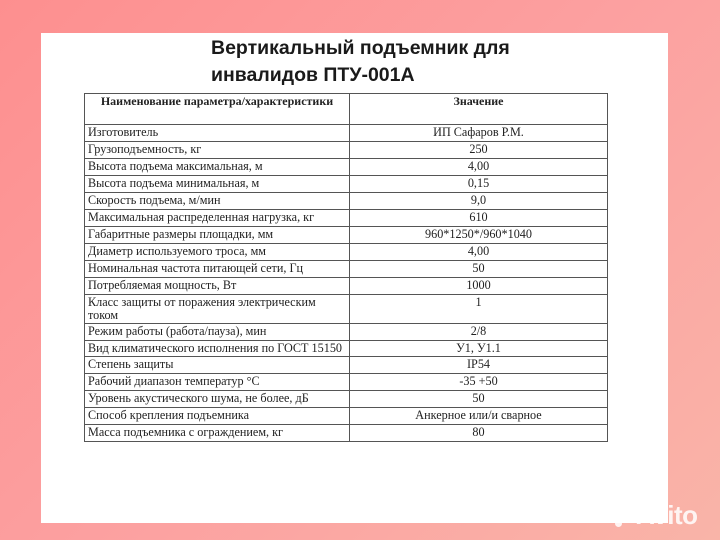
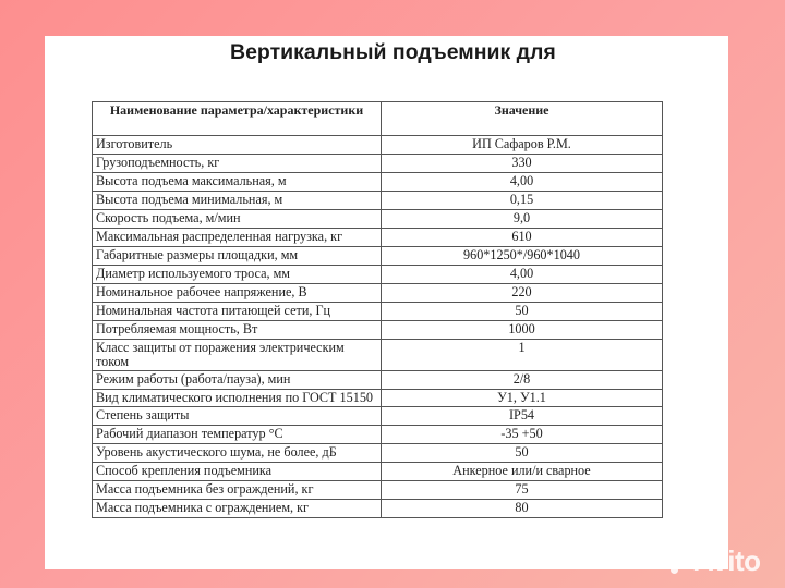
  Вертикальный подъемник для
- инвалидов ПТУ-001А
  Наименование параметра/характеристики	Значение
  Изготовитель	ИП Сафаров Р.М.
- Грузоподъемность, кг	250
+ Грузоподъемность, кг	330
  Высота подъема максимальная, м	4,00
  Высота подъема минимальная, м	0,15
  Скорость подъема, м/мин	9,0
  Максимальная распределенная нагрузка, кг	610
  Габаритные размеры площадки, мм	960*1250*/960*1040
  Диаметр используемого троса, мм	4,00
+ Номинальное рабочее напряжение, В	220
  Номинальная частота питающей сети, Гц	50
  Потребляемая мощность, Вт	1000
  Класс защиты от поражения электрическим током	1
  Режим работы (работа/пауза), мин	2/8
  Вид климатического исполнения по ГОСТ 15150	У1, У1.1
  Степень защиты	IP54
  Рабочий диапазон температур °С	-35 +50
  Уровень акустического шума, не более, дБ	50
  Способ крепления подъемника	Анкерное или/и сварное
+ Масса подъемника без ограждений, кг	75
  Масса подъемника с ограждением, кг	80
  Avito
